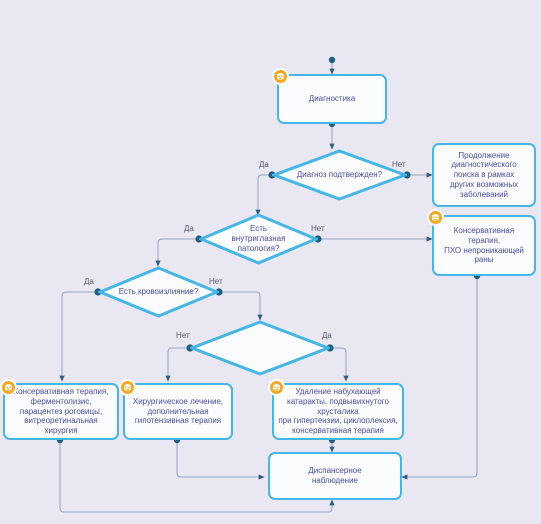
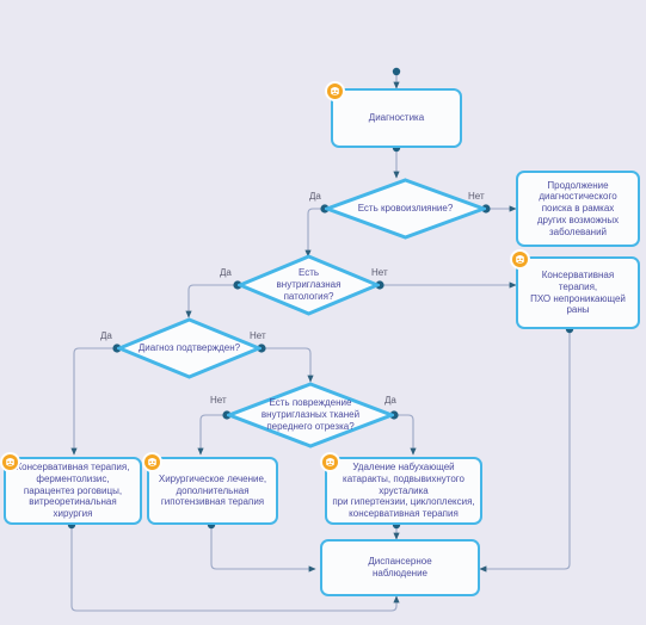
  Диагностика
- Диагноз подтвержден?
+ Есть кровоизлияние?
  Да
  Нет
  Продолжение
  диагностического
  поиска в рамках
  других возможных
  заболеваний
  Есть
  внутриглазная
  патология?
  Да
  Нет
  Консервативная
  терапия,
  ПХО непроникающей
  раны
- Есть кровоизлияние?
+ Диагноз подтвержден?
  Да
  Нет
+ Есть повреждение
+ внутриглазных тканей
+ переднего отрезка?
  Нет
  Да
  онсервативная терапия,
  ферментолизис,
  парацентез роговицы,
  витреоретинальная
  хирургия
  Хирургическое лечение,
  дополнительная
  гипотензивная терапия
  Удаление набухающей
  катаракты, подвывихнутого
  хрусталика
  при гипертензии, циклоплексия,
  консервативная терапия
  Диспансерное
  наблюдение
